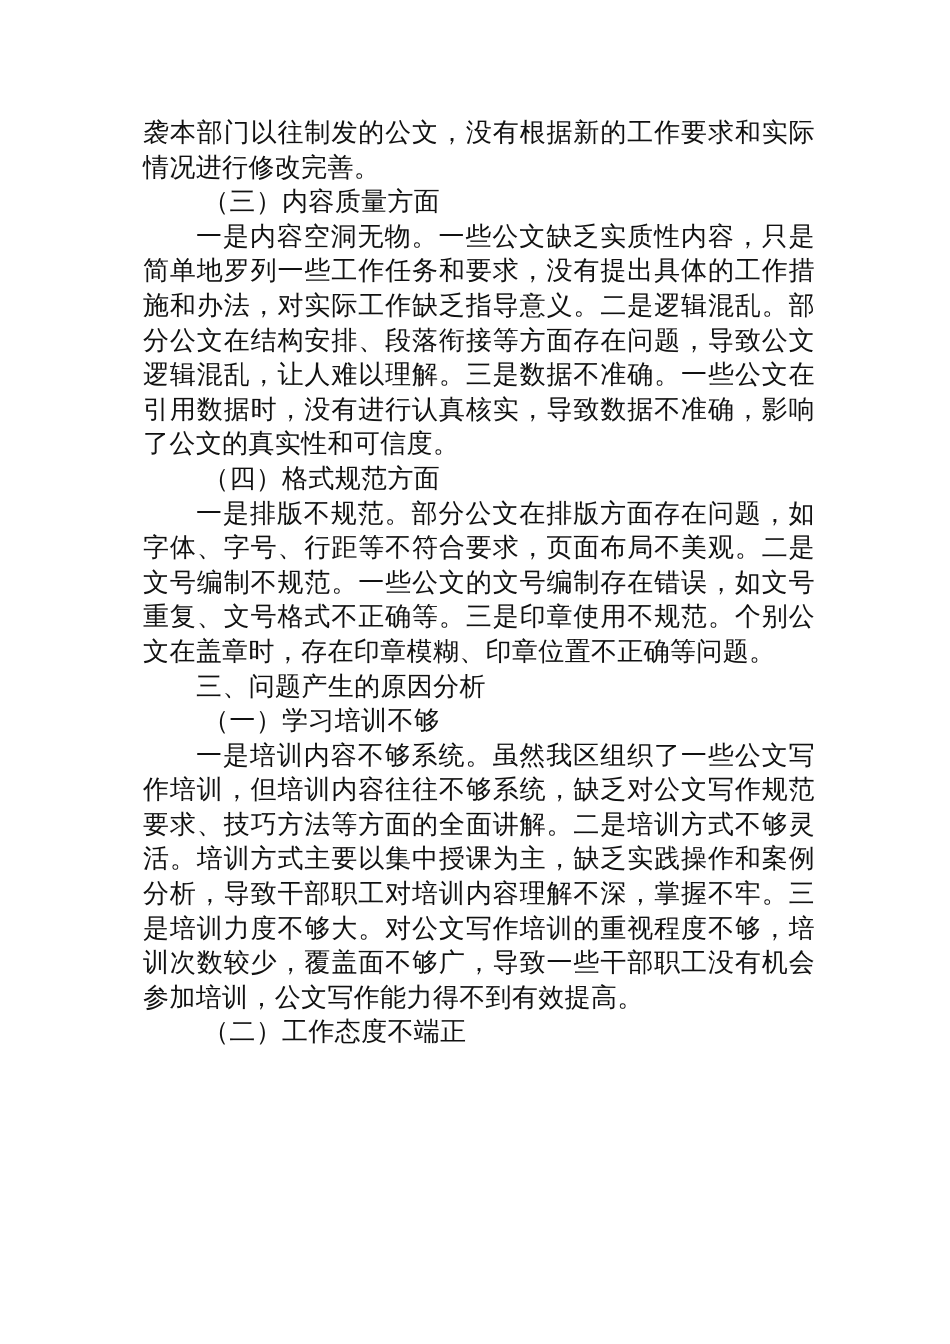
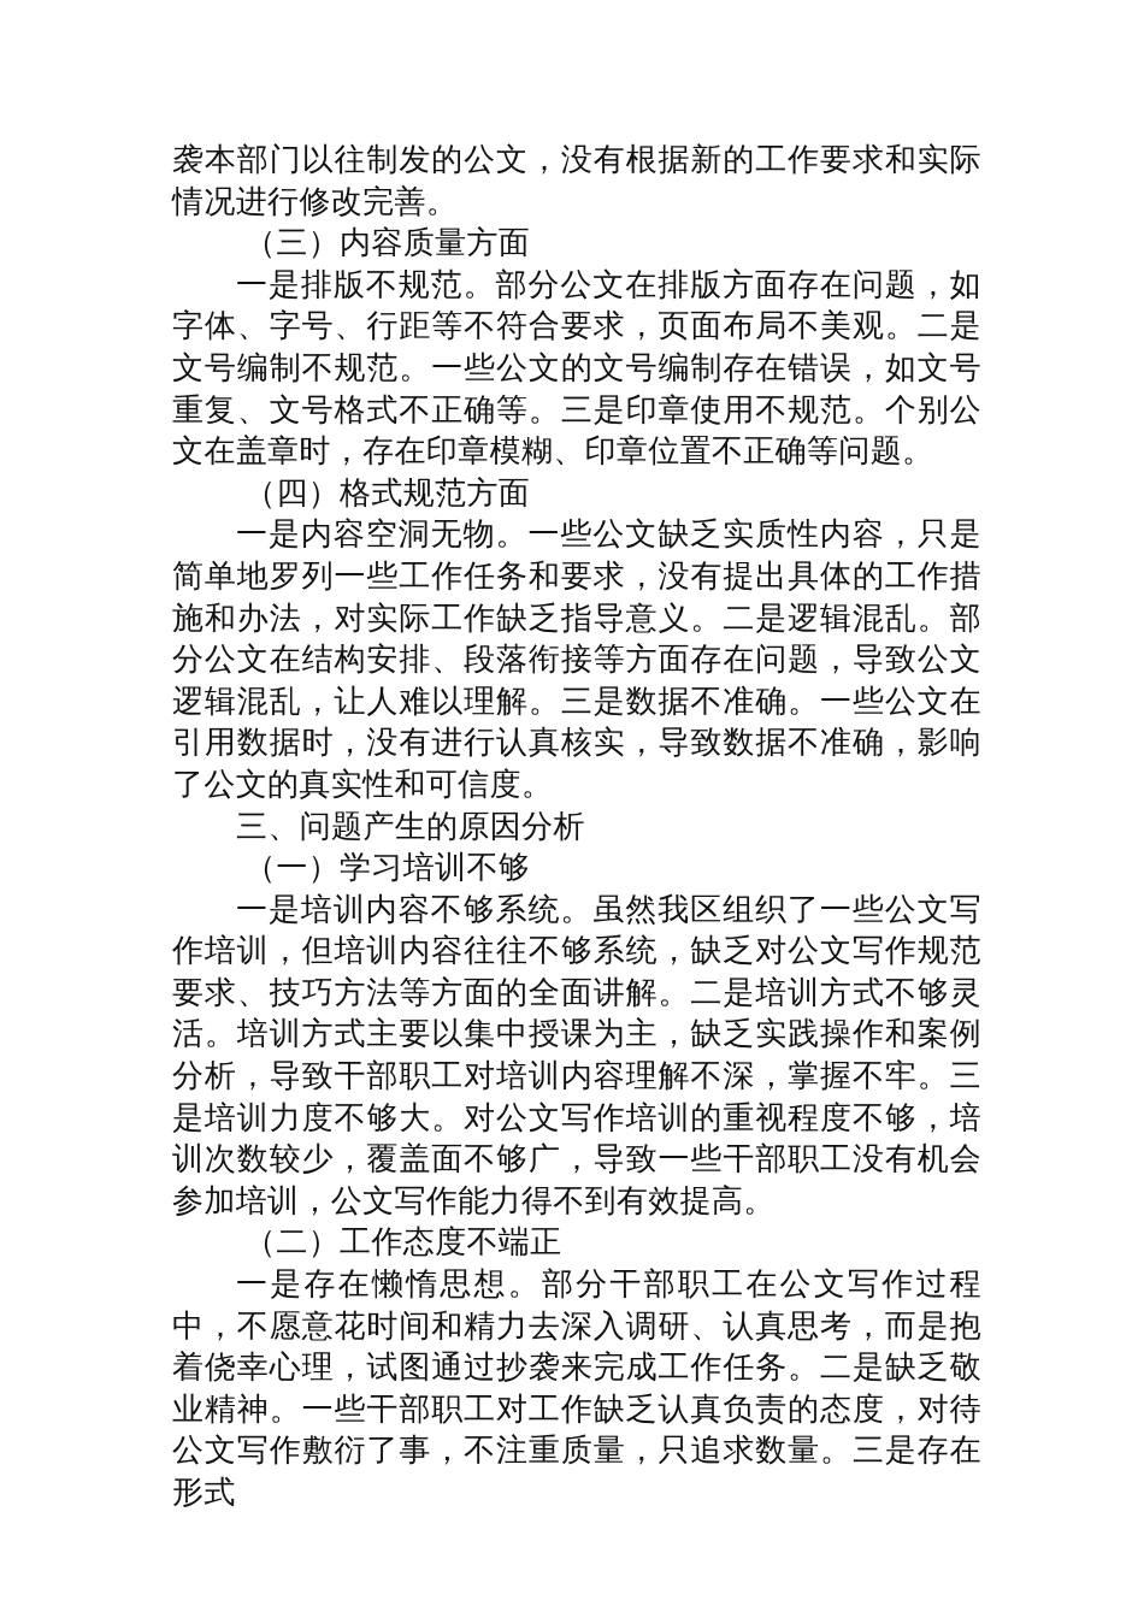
  袭本部门以往制发的公文，没有根据新的工作要求和实际情况进行修改完善。
  （三）内容质量方面
- 一是内容空洞无物。一些公文缺乏实质性内容，只是简单地罗列一些工作任务和要求，没有提出具体的工作措施和办法，对实际工作缺乏指导意义。二是逻辑混乱。部分公文在结构安排、段落衔接等方面存在问题，导致公文逻辑混乱，让人难以理解。三是数据不准确。一些公文在引用数据时，没有进行认真核实，导致数据不准确，影响了公文的真实性和可信度。
+ 一是排版不规范。部分公文在排版方面存在问题，如字体、字号、行距等不符合要求，页面布局不美观。二是文号编制不规范。一些公文的文号编制存在错误，如文号重复、文号格式不正确等。三是印章使用不规范。个别公文在盖章时，存在印章模糊、印章位置不正确等问题。
  （四）格式规范方面
- 一是排版不规范。部分公文在排版方面存在问题，如字体、字号、行距等不符合要求，页面布局不美观。二是文号编制不规范。一些公文的文号编制存在错误，如文号重复、文号格式不正确等。三是印章使用不规范。个别公文在盖章时，存在印章模糊、印章位置不正确等问题。
+ 一是内容空洞无物。一些公文缺乏实质性内容，只是简单地罗列一些工作任务和要求，没有提出具体的工作措施和办法，对实际工作缺乏指导意义。二是逻辑混乱。部分公文在结构安排、段落衔接等方面存在问题，导致公文逻辑混乱，让人难以理解。三是数据不准确。一些公文在引用数据时，没有进行认真核实，导致数据不准确，影响了公文的真实性和可信度。
  三、问题产生的原因分析
  （一）学习培训不够
  一是培训内容不够系统。虽然我区组织了一些公文写作培训，但培训内容往往不够系统，缺乏对公文写作规范要求、技巧方法等方面的全面讲解。二是培训方式不够灵活。培训方式主要以集中授课为主，缺乏实践操作和案例分析，导致干部职工对培训内容理解不深，掌握不牢。三是培训力度不够大。对公文写作培训的重视程度不够，培训次数较少，覆盖面不够广，导致一些干部职工没有机会参加培训，公文写作能力得不到有效提高。
  （二）工作态度不端正
+ 一是存在懒惰思想。部分干部职工在公文写作过程中，不愿意花时间和精力去深入调研、认真思考，而是抱着侥幸心理，试图通过抄袭来完成工作任务。二是缺乏敬业精神。一些干部职工对工作缺乏认真负责的态度，对待公文写作敷衍了事，不注重质量，只追求数量。三是存在形式
